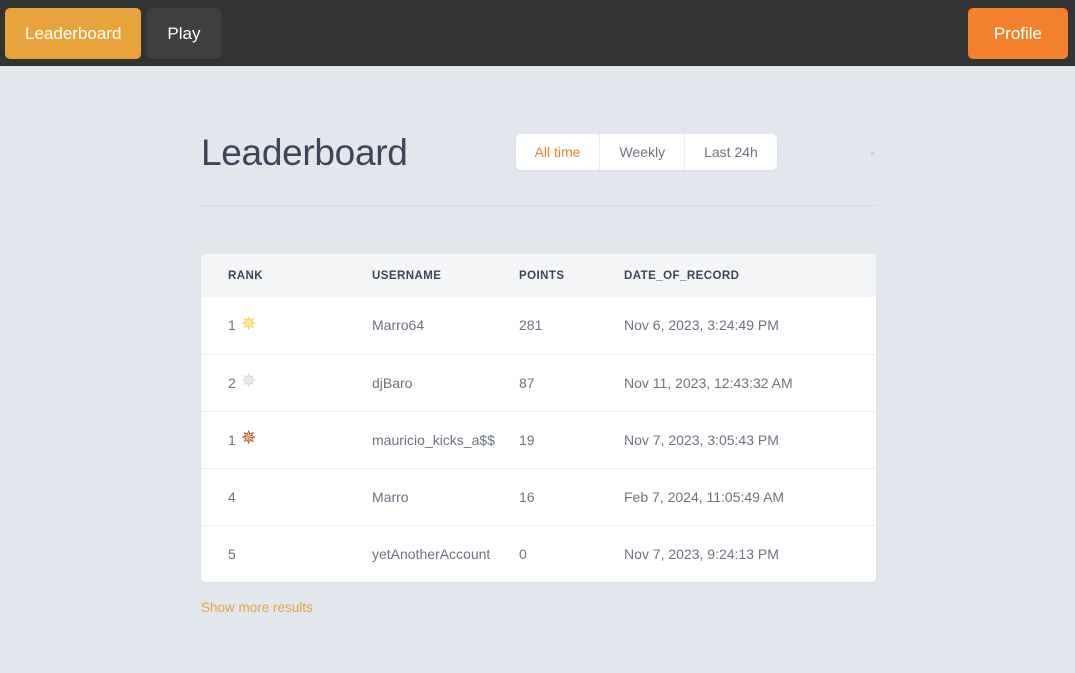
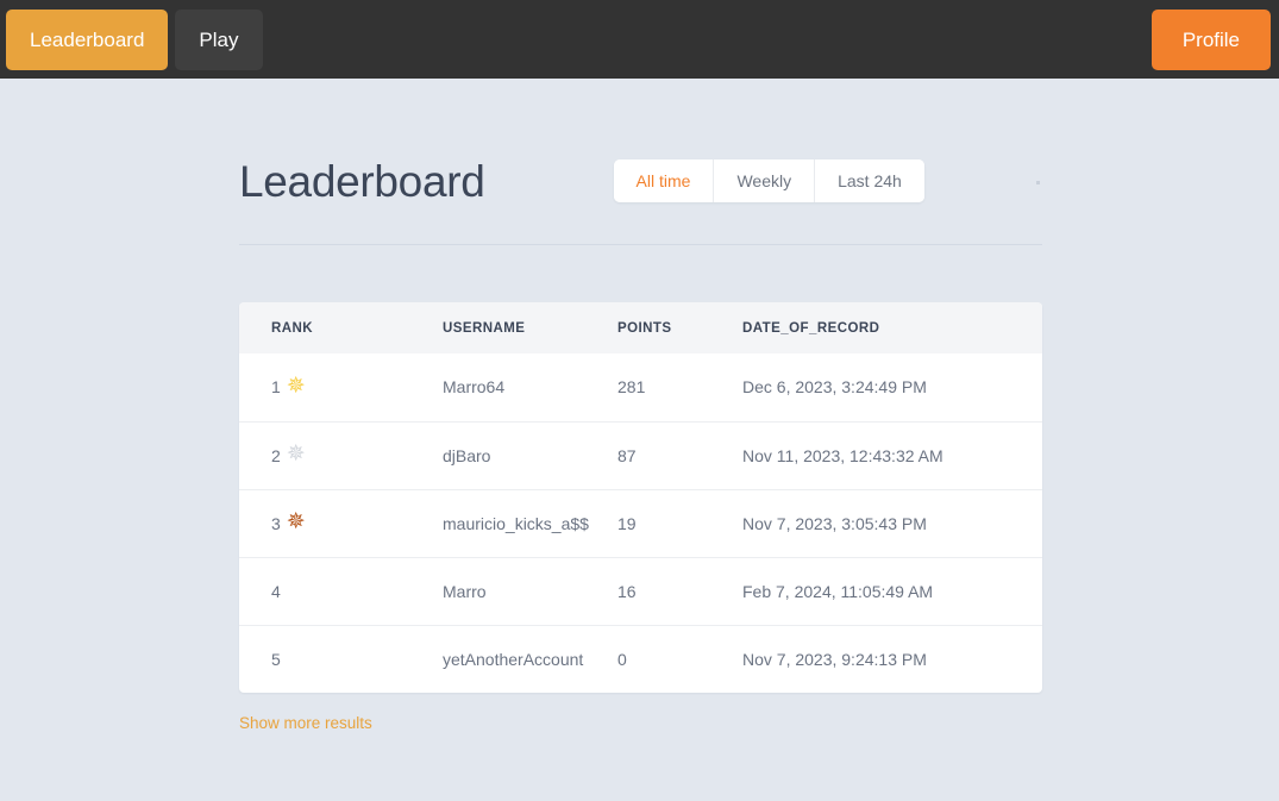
  Leaderboard
  Play
  Profile
  Leaderboard
  All time
  Weekly
  Last 24h
  RANK	USERNAME	POINTS	DATE_OF_RECORD
- 1 ✵	Marro64	281	Nov 6, 2023, 3:24:49 PM
+ 1 ✵	Marro64	281	Dec 6, 2023, 3:24:49 PM
  2 ✵	djBaro	87	Nov 11, 2023, 12:43:32 AM
- 1 ✵	mauricio_kicks_a$$	19	Nov 7, 2023, 3:05:43 PM
+ 3 ✵	mauricio_kicks_a$$	19	Nov 7, 2023, 3:05:43 PM
  4	Marro	16	Feb 7, 2024, 11:05:49 AM
  5	yetAnotherAccount	0	Nov 7, 2023, 9:24:13 PM
  Show more results
